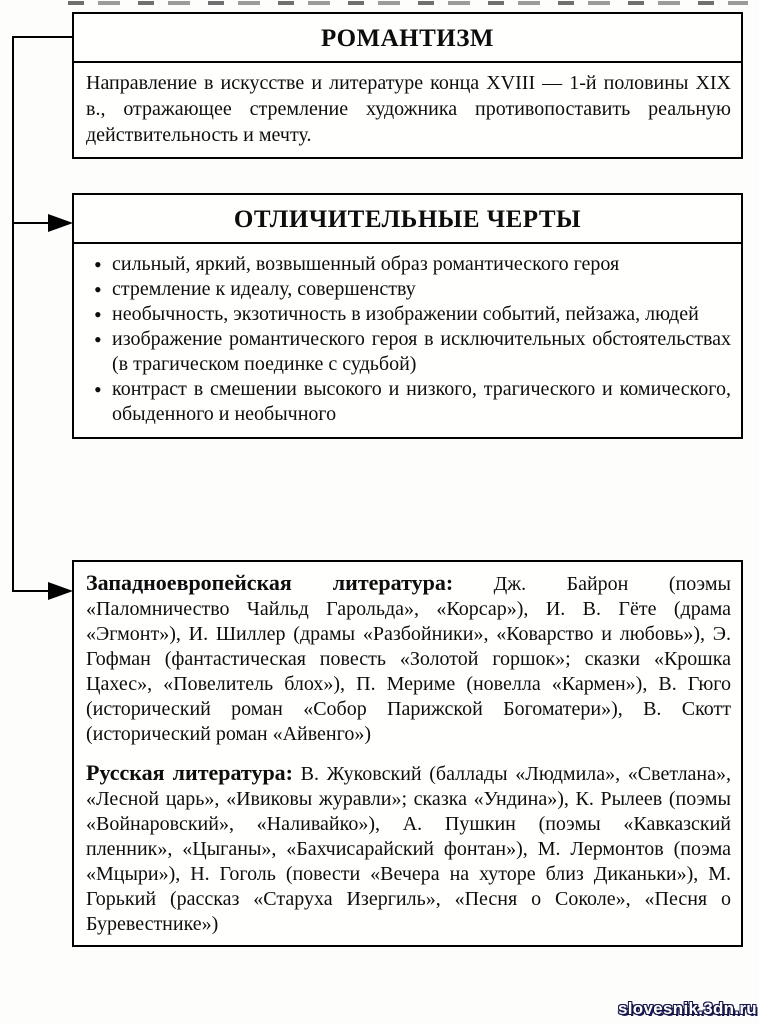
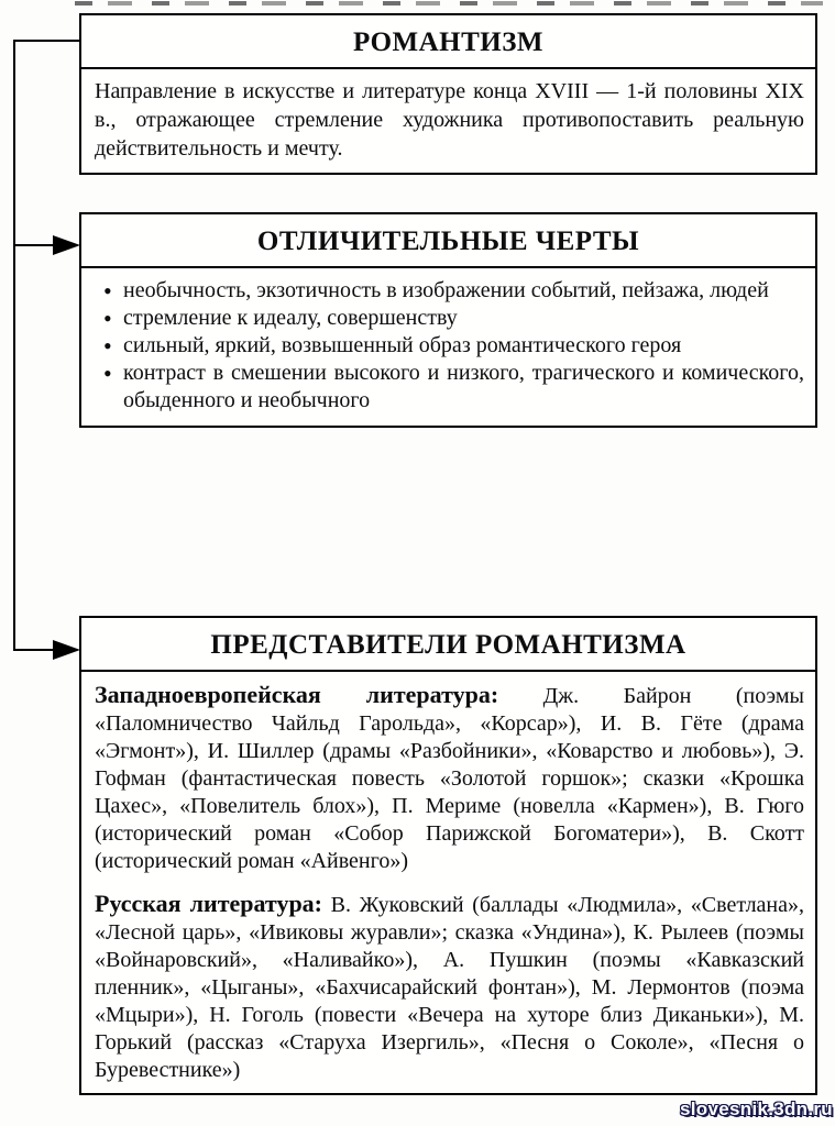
  РОМАНТИЗМ
  Направление в искусстве и литературе конца XVIII — 1-й половины XIX в., отражающее стремление художника противопоставить реальную действительность и мечту.
  ОТЛИЧИТЕЛЬНЫЕ ЧЕРТЫ
- сильный, яркий, возвышенный образ романтического героя
+ необычность, экзотичность в изображении событий, пейзажа, людей
  стремление к идеалу, совершенству
- необычность, экзотичность в изображении событий, пейзажа, людей
+ сильный, яркий, возвышенный образ романтического героя
- изображение романтического героя в исключительных обстоятельствах (в трагическом поединке с судьбой)
  контраст в смешении высокого и низкого, трагического и комического, обыденного и необычного
+ ПРЕДСТАВИТЕЛИ РОМАНТИЗМА
  Западноевропейская литература: Дж. Байрон (поэмы «Паломничество Чайльд Гарольда», «Корсар»), И. В. Гёте (драма «Эгмонт»), И. Шиллер (драмы «Разбойники», «Коварство и любовь»), Э. Гофман (фантастическая повесть «Золотой горшок»; сказки «Крошка Цахес», «Повелитель блох»), П. Мериме (новелла «Кармен»), В. Гюго (исторический роман «Собор Парижской Богоматери»), В. Скотт (исторический роман «Айвенго»)
  Русская литература: В. Жуковский (баллады «Людмила», «Светлана», «Лесной царь», «Ивиковы журавли»; сказка «Ундина»), К. Рылеев (поэмы «Войнаровский», «Наливайко»), А. Пушкин (поэмы «Кавказский пленник», «Цыганы», «Бахчисарайский фонтан»), М. Лермонтов (поэма «Мцыри»), Н. Гоголь (повести «Вечера на хуторе близ Диканьки»), М. Горький (рассказ «Старуха Изергиль», «Песня о Соколе», «Песня о Буревестнике»)
  slovesnik.3dn.ru
